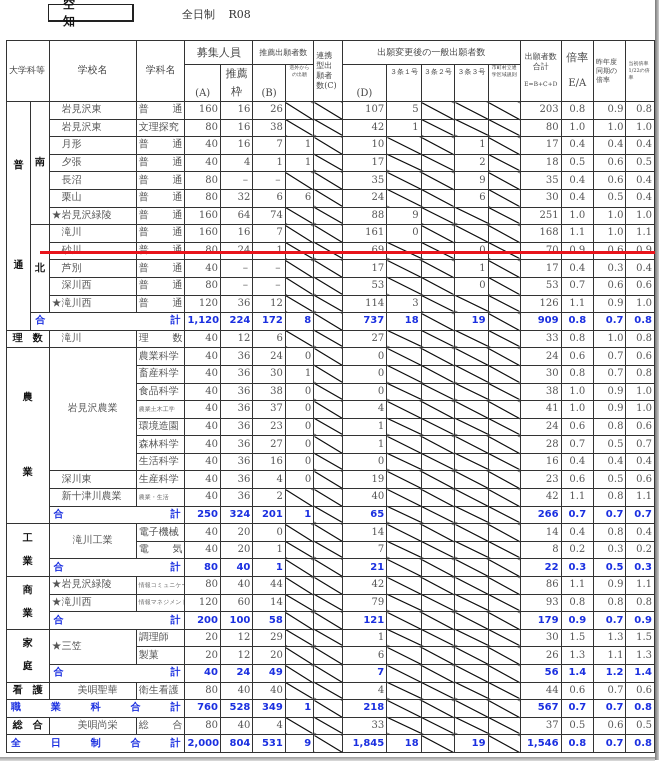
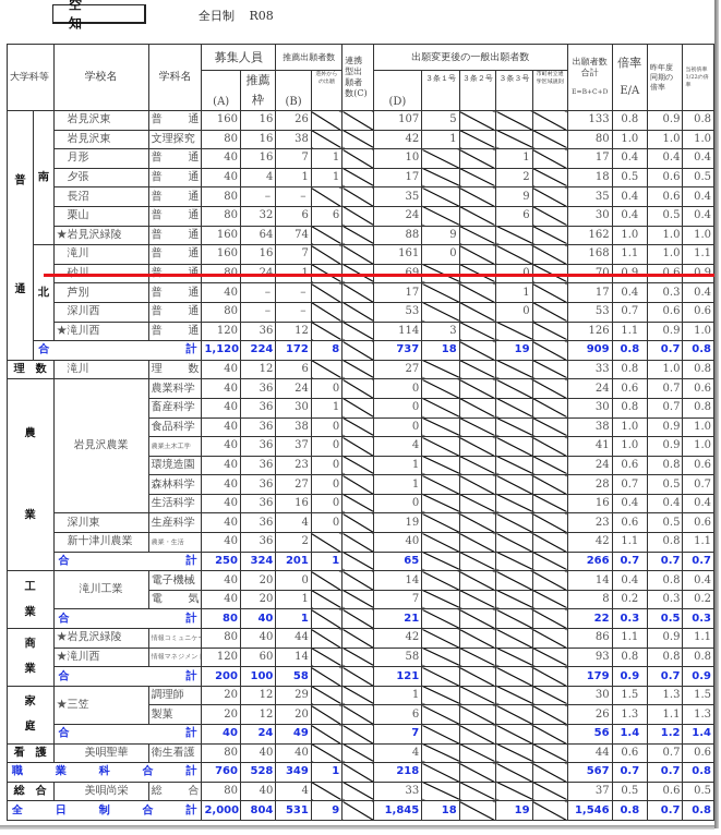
  空 知
  全日制 R08
  大学科等	学校名	学科名	募集人員	推薦出願者数	連携型出願者数(C)	出願変更後の一般出願者数	出願者数合計	倍率 E/A	昨年度同期の倍率
- 普通	南	岩見沢東	普 通	160	16	26			107	5				203	0.8	0.9	0.8
+ 普通	南	岩見沢東	普 通	160	16	26			107	5				133	0.8	0.9	0.8
  岩見沢東	文理探究	80	16	38			42	1				80	1.0	1.0	1.0
  月形	普 通	40	16	7	1		10			1		17	0.4	0.4	0.4
  夕張	普 通	40	4	1	1		17			2		18	0.5	0.6	0.5
  長沼	普 通	80	－	－			35			9		35	0.4	0.6	0.4
  栗山	普 通	80	32	6	6		24			6		30	0.4	0.5	0.4
- ★岩見沢緑陵	普 通	160	64	74			88	9				251	1.0	1.0	1.0
+ ★岩見沢緑陵	普 通	160	64	74			88	9				162	1.0	1.0	1.0
  北	滝川	普 通	160	16	7			161	0				168	1.1	1.0	1.1
  芦別	普 通	40	－	－			17			1		17	0.4	0.3	0.4
  深川西	普 通	80	－	－			53			0		53	0.7	0.6	0.6
  ★滝川西	普 通	120	36	12			114	3				126	1.1	0.9	1.0
  合 計	1,120	224	172	8		737	18		19		909	0.8	0.7	0.8
  理 数	滝川	理 数	40	12	6			27					33	0.8	1.0	0.8
  農業	岩見沢農業	農業科学	40	36	24	0		0					24	0.6	0.7	0.6
  畜産科学	40	36	30	1		0					30	0.8	0.7	0.8
  食品科学	40	36	38	0		0					38	1.0	0.9	1.0
  	40	36	37	0		4					41	1.0	0.9	1.0
  環境造園	40	36	23	0		1					24	0.6	0.8	0.6
  森林科学	40	36	27	0		1					28	0.7	0.5	0.7
  生活科学	40	36	16	0		0					16	0.4	0.4	0.4
  深川東	生産科学	40	36	4	0		19					23	0.6	0.5	0.6
  新十津川農業		40	36	2			40					42	1.1	0.8	1.1
  合 計	250	324	201	1		65					266	0.7	0.7	0.7
  工業	滝川工業	電子機械	40	20	0			14					14	0.4	0.8	0.4
  電 気	40	20	1			7					8	0.2	0.3	0.2
  合 計	80	40	1			21					22	0.3	0.5	0.3
  商業	★岩見沢緑陵		80	40	44			42					86	1.1	0.9	1.1
- ★滝川西		120	60	14			79					93	0.8	0.8	0.8
+ ★滝川西		120	60	14			58					93	0.8	0.8	0.8
  合 計	200	100	58			121					179	0.9	0.7	0.9
  家庭	★三笠	調理師	20	12	29			1					30	1.5	1.3	1.5
  製菓	20	12	20			6					26	1.3	1.1	1.3
  合 計	40	24	49			7					56	1.4	1.2	1.4
  看 護	美唄聖華	衛生看護	80	40	40			4					44	0.6	0.7	0.6
  職 業 科 合 計	760	528	349	1		218					567	0.7	0.7	0.8
  総 合	美唄尚栄	総 合	80	40	4			33					37	0.5	0.6	0.5
  全 日 制 合 計	2,000	804	531	9		1,845	18		19		1,546	0.8	0.7	0.8
